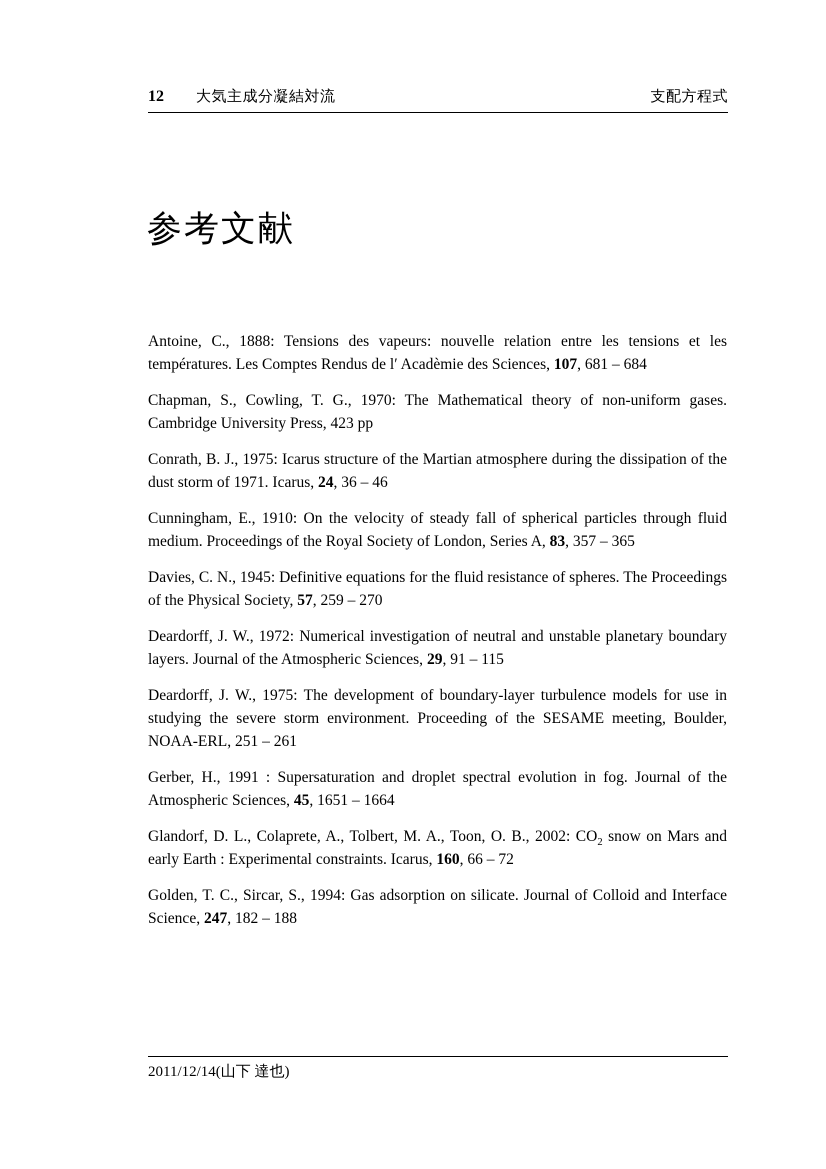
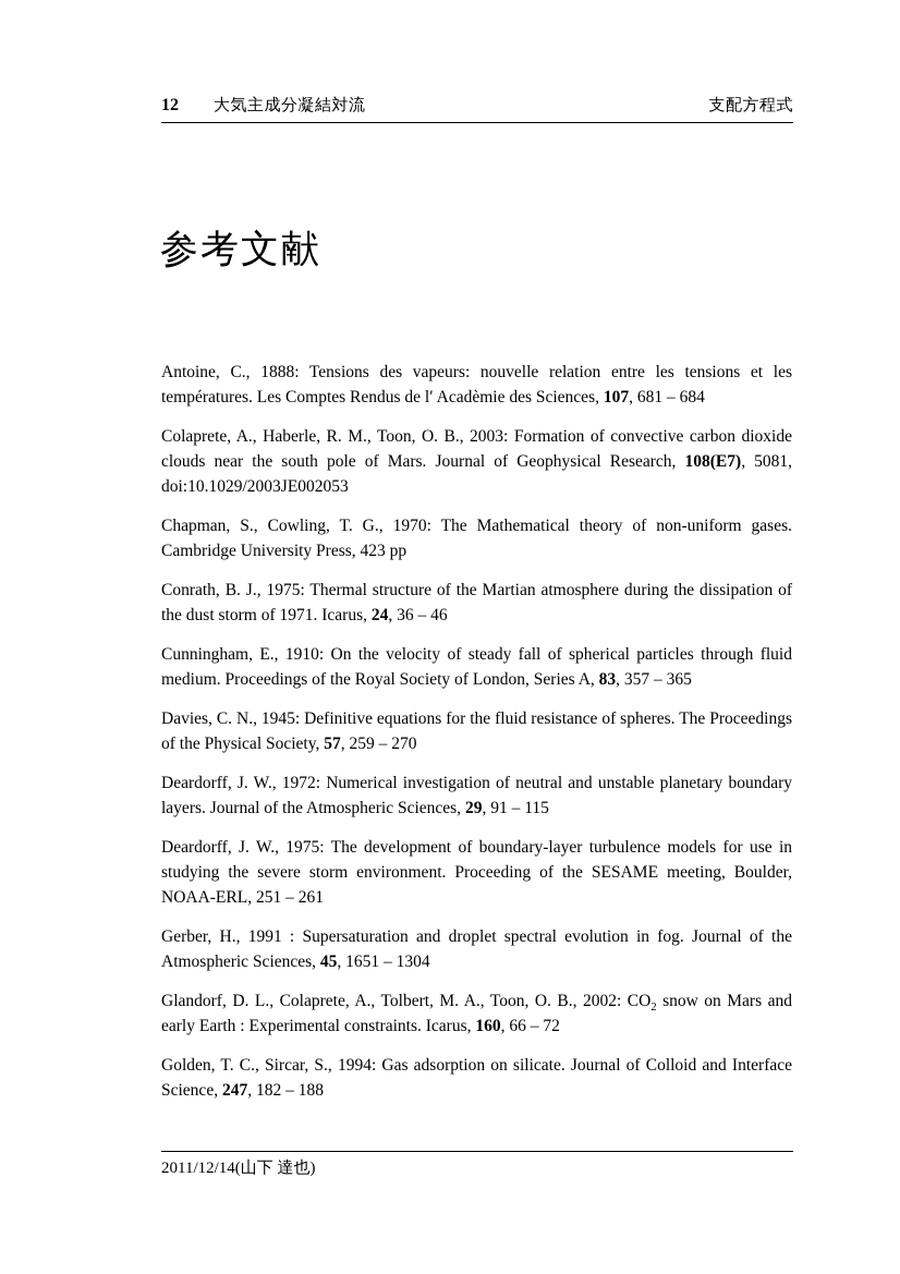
  12
  大気主成分凝結対流
  支配方程式
  参考文献
  Antoine, C., 1888: Tensions des vapeurs: nouvelle relation entre les tensions et les températures. Les Comptes Rendus de l′ Acadèmie des Sciences, 107, 681 – 684
+ Colaprete, A., Haberle, R. M., Toon, O. B., 2003: Formation of convective carbon dioxide clouds near the south pole of Mars. Journal of Geophysical Research, 108(E7), 5081, doi:10.1029/2003JE002053
  Chapman, S., Cowling, T. G., 1970: The Mathematical theory of non-uniform gases. Cambridge University Press, 423 pp
- Conrath, B. J., 1975: Icarus structure of the Martian atmosphere during the dissipation of the dust storm of 1971. Icarus, 24, 36 – 46
+ Conrath, B. J., 1975: Thermal structure of the Martian atmosphere during the dissipation of the dust storm of 1971. Icarus, 24, 36 – 46
  Cunningham, E., 1910: On the velocity of steady fall of spherical particles through fluid medium. Proceedings of the Royal Society of London, Series A, 83, 357 – 365
  Davies, C. N., 1945: Definitive equations for the fluid resistance of spheres. The Proceedings of the Physical Society, 57, 259 – 270
  Deardorff, J. W., 1972: Numerical investigation of neutral and unstable planetary boundary layers. Journal of the Atmospheric Sciences, 29, 91 – 115
  Deardorff, J. W., 1975: The development of boundary-layer turbulence models for use in studying the severe storm environment. Proceeding of the SESAME meeting, Boulder, NOAA-ERL, 251 – 261
- Gerber, H., 1991 : Supersaturation and droplet spectral evolution in fog. Journal of the Atmospheric Sciences, 45, 1651 – 1664
+ Gerber, H., 1991 : Supersaturation and droplet spectral evolution in fog. Journal of the Atmospheric Sciences, 45, 1651 – 1304
  Glandorf, D. L., Colaprete, A., Tolbert, M. A., Toon, O. B., 2002: CO2 snow on Mars and early Earth : Experimental constraints. Icarus, 160, 66 – 72
  Golden, T. C., Sircar, S., 1994: Gas adsorption on silicate. Journal of Colloid and Interface Science, 247, 182 – 188
  2011/12/14(山下 達也)
